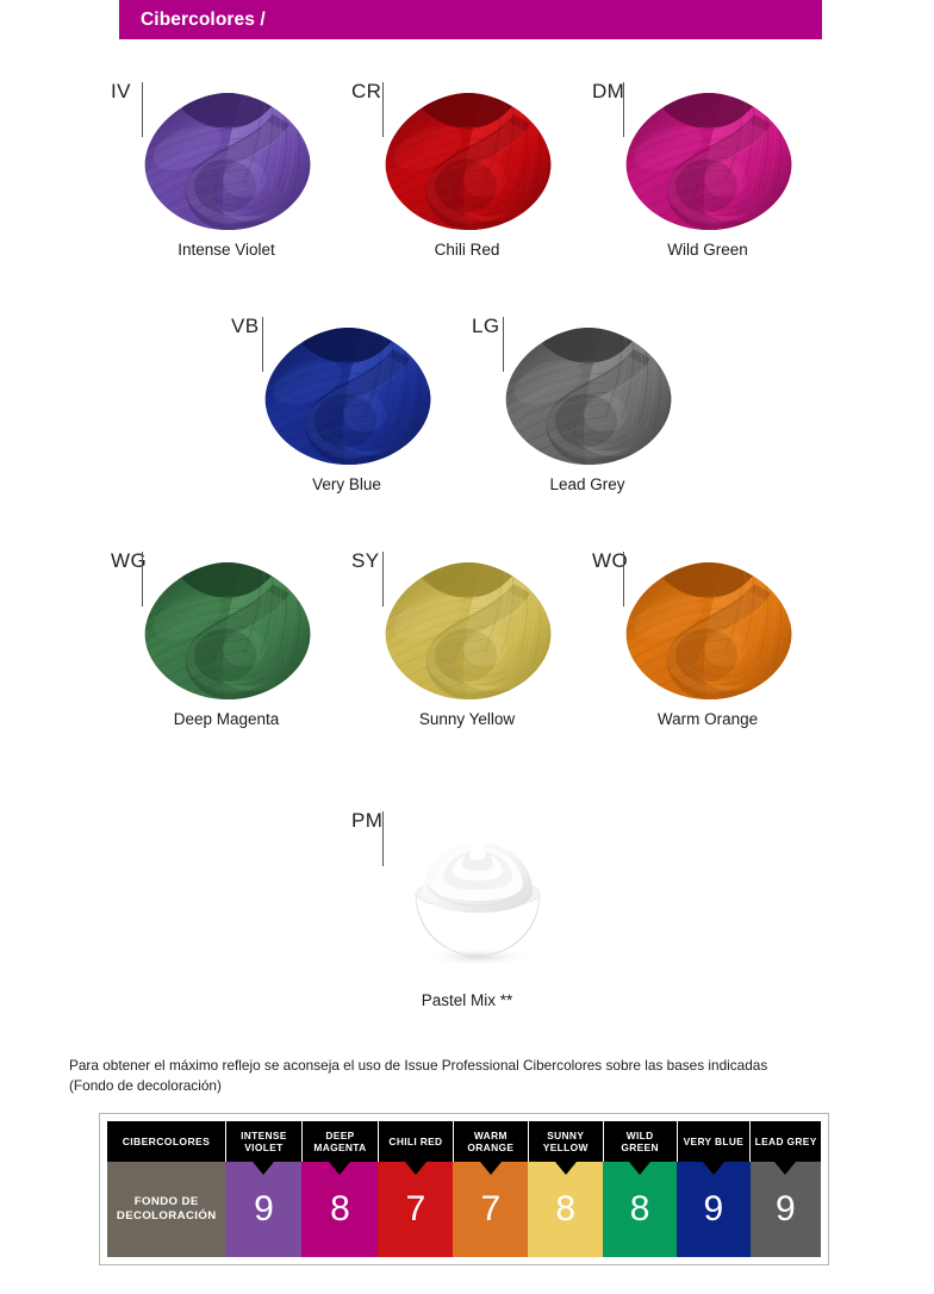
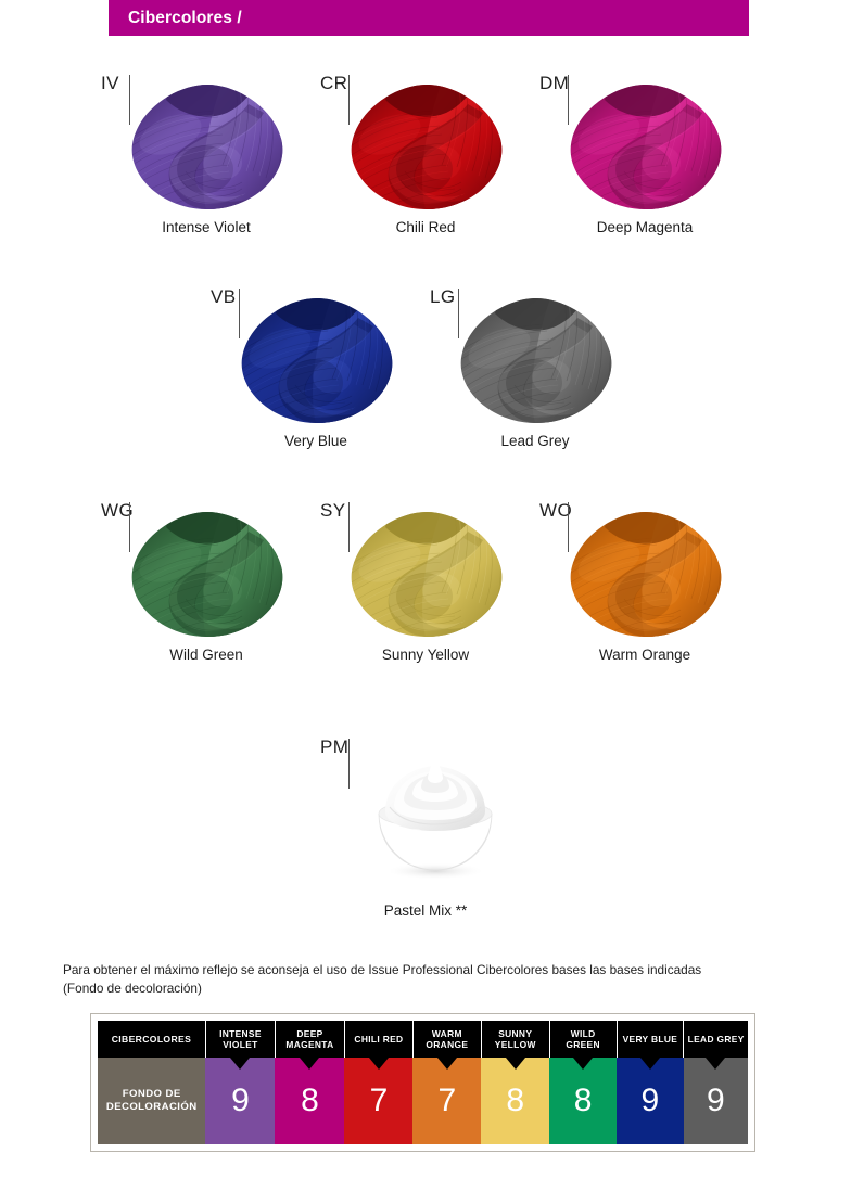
  Cibercolores /
  IV
  Intense Violet
  CR
  Chili Red
  DM
- Wild Green
+ Deep Magenta
  VB
  Very Blue
  LG
  Lead Grey
  WG
- Deep Magenta
+ Wild Green
  SY
  Sunny Yellow
  WO
  Warm Orange
  PM
  Pastel Mix **
- Para obtener el máximo reflejo se aconseja el uso de Issue Professional Cibercolores sobre las bases indicadas
+ Para obtener el máximo reflejo se aconseja el uso de Issue Professional Cibercolores bases las bases indicadas
  (Fondo de decoloración)
  CIBERCOLORES	INTENSEVIOLET	DEEPMAGENTA	CHILI RED	WARMORANGE	SUNNYYELLOW	WILDGREEN	VERY BLUE	LEAD GREY
  FONDO DEDECOLORACIÓN	9	8	7	7	8	8	9	9
